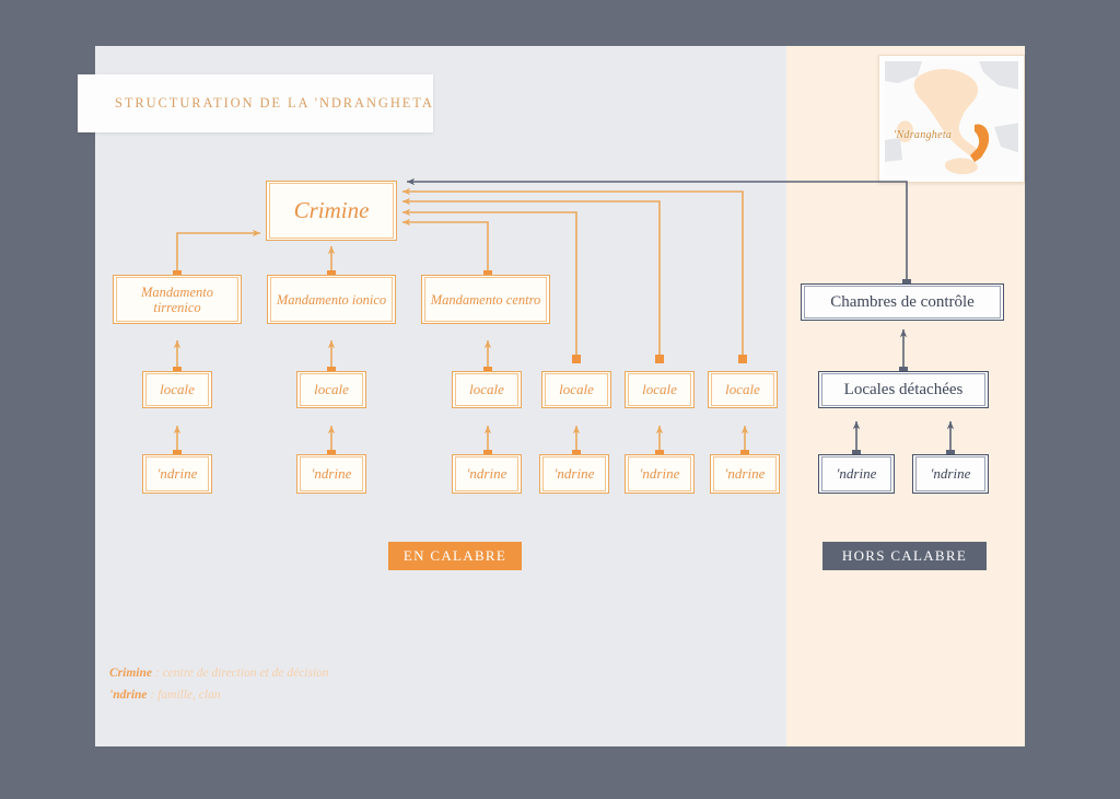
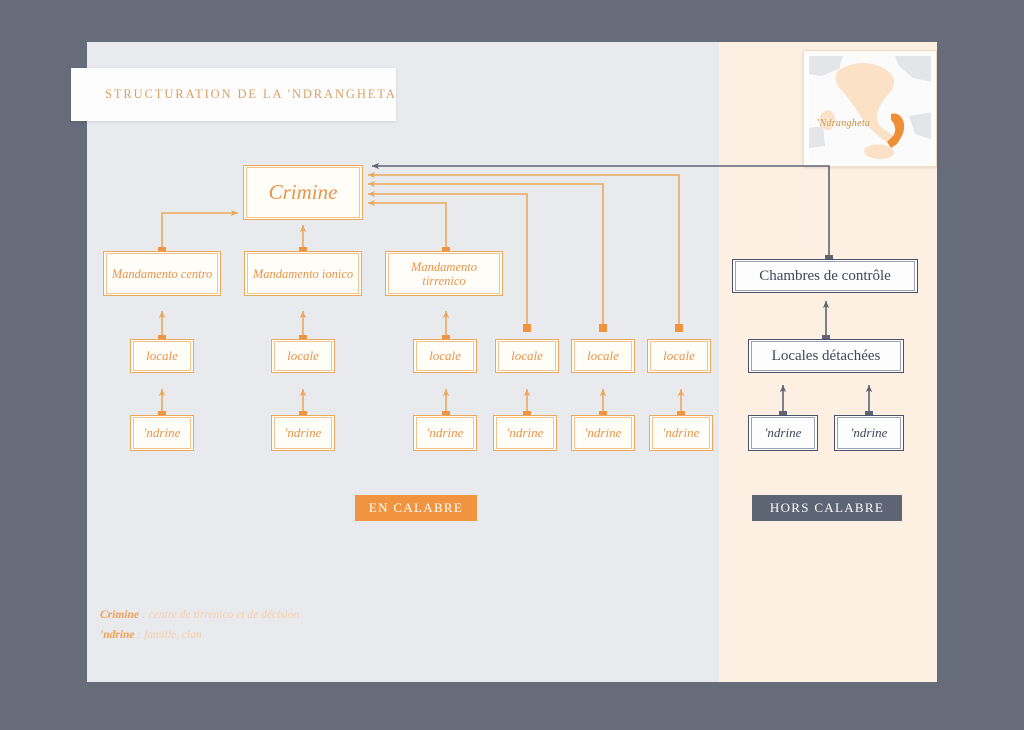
  STRUCTURATION DE LA 'NDRANGHETA
  'Ndrangheta
  Crimine
- Mandamento tirrenico
+ Mandamento centro
  Mandamento ionico
- Mandamento centro
+ Mandamento tirrenico
  locale
  locale
  locale
  locale
  locale
  locale
  'ndrine
  'ndrine
  'ndrine
  'ndrine
  'ndrine
  'ndrine
  Chambres de contrôle
  Locales détachées
  'ndrine
  'ndrine
  EN CALABRE
  HORS CALABRE
- Crimine : centre de direction et de décision
+ Crimine : centre de tirrenico et de décision
  'ndrine : famille, clan
